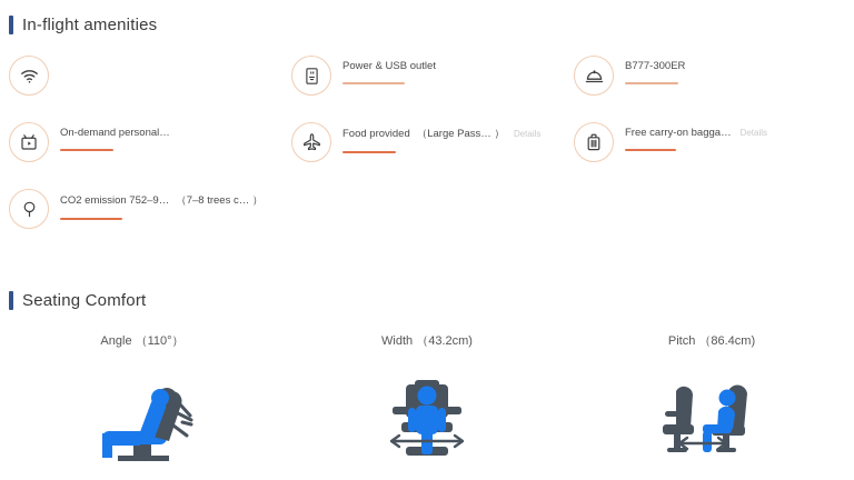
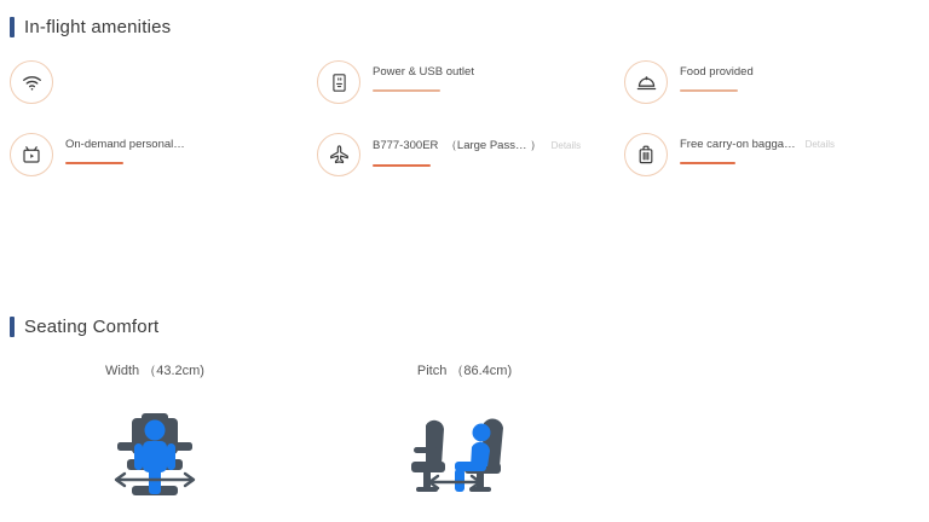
  In-flight amenities
  Power & USB outlet
- B777-300ER
+ Food provided
  On-demand personal…
- Food provided
+ B777-300ER
  （Large Pass… ）
  Details
  Free carry-on bagga…
  Details
- CO2 emission 752–9…
- （7–8 trees c… ）
  Seating Comfort
- Angle （110°）
  Width （43.2cm)
  Pitch （86.4cm)
